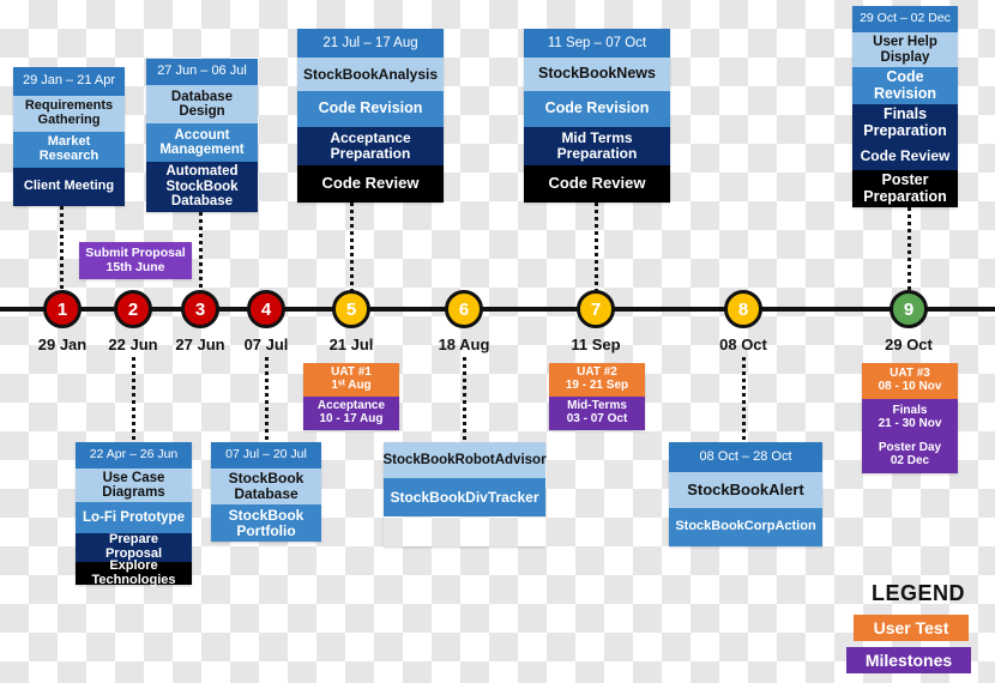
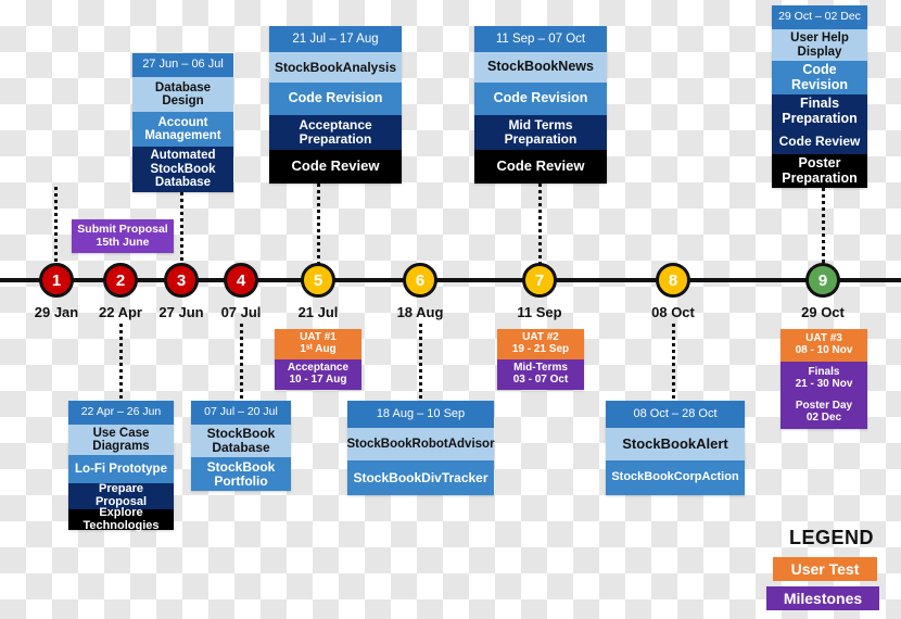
- 29 Jan – 21 Apr
- Requirements Gathering
- Market Research
- Client Meeting
  27 Jun – 06 Jul
  Database Design
  Account Management
  Automated StockBook Database
  21 Jul – 17 Aug
  StockBookAnalysis
  Code Revision
  Acceptance Preparation
  Code Review
  11 Sep – 07 Oct
  StockBookNews
  Code Revision
  Mid Terms Preparation
  Code Review
  29 Oct – 02 Dec
  User Help Display
  Code Revision
  Finals Preparation
  Code Review
  Poster Preparation
  Submit Proposal
  15th June
  1
  2
  3
  4
  5
  6
  7
  8
  9
  29 Jan
- 22 Jun
+ 22 Apr
  27 Jun
  07 Jul
  21 Jul
  18 Aug
  11 Sep
  08 Oct
  29 Oct
  UAT #1
  1ˢᵗ Aug
  Acceptance
  10 - 17 Aug
  UAT #2
  19 - 21 Sep
  Mid-Terms
  03 - 07 Oct
  UAT #3
  08 - 10 Nov
  Finals
  21 - 30 Nov
  Poster Day
  02 Dec
  22 Apr – 26 Jun
  Use Case Diagrams
  Lo-Fi Prototype
  Prepare Proposal
  Explore Technologies
  07 Jul – 20 Jul
  StockBook Database
  StockBook Portfolio
+ 18 Aug – 10 Sep
  StockBookRobotAdvisor
  StockBookDivTracker
  08 Oct – 28 Oct
  StockBookAlert
  StockBookCorpAction
  LEGEND
  User Test
  Milestones
